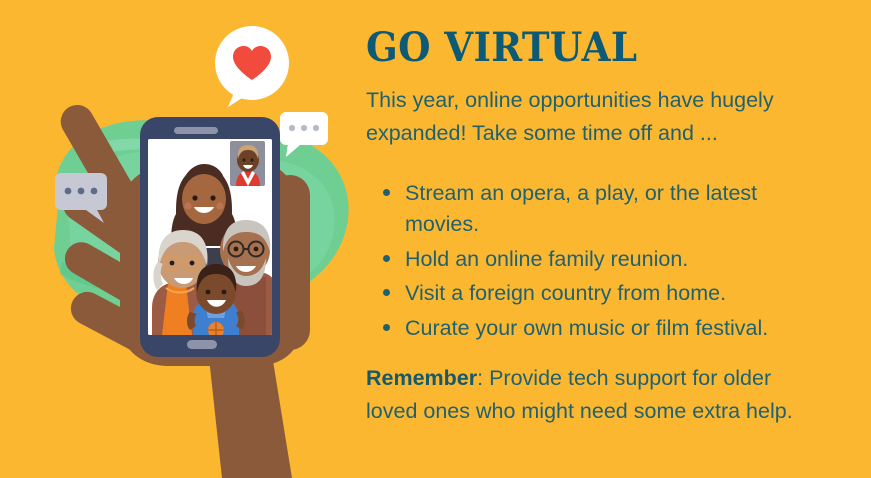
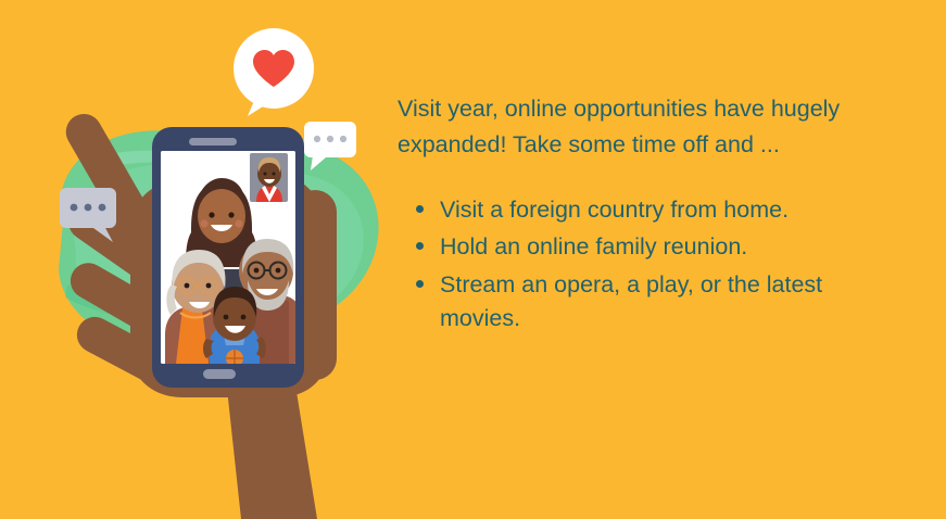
- GO VIRTUAL
- This year, online opportunities have hugely expanded! Take some time off and ...
+ Visit year, online opportunities have hugely expanded! Take some time off and ...
- Stream an opera, a play, or the latest movies.
+ Visit a foreign country from home.
  Hold an online family reunion.
- Visit a foreign country from home.
+ Stream an opera, a play, or the latest movies.
- Curate your own music or film festival.
- Remember: Provide tech support for older loved ones who might need some extra help.
